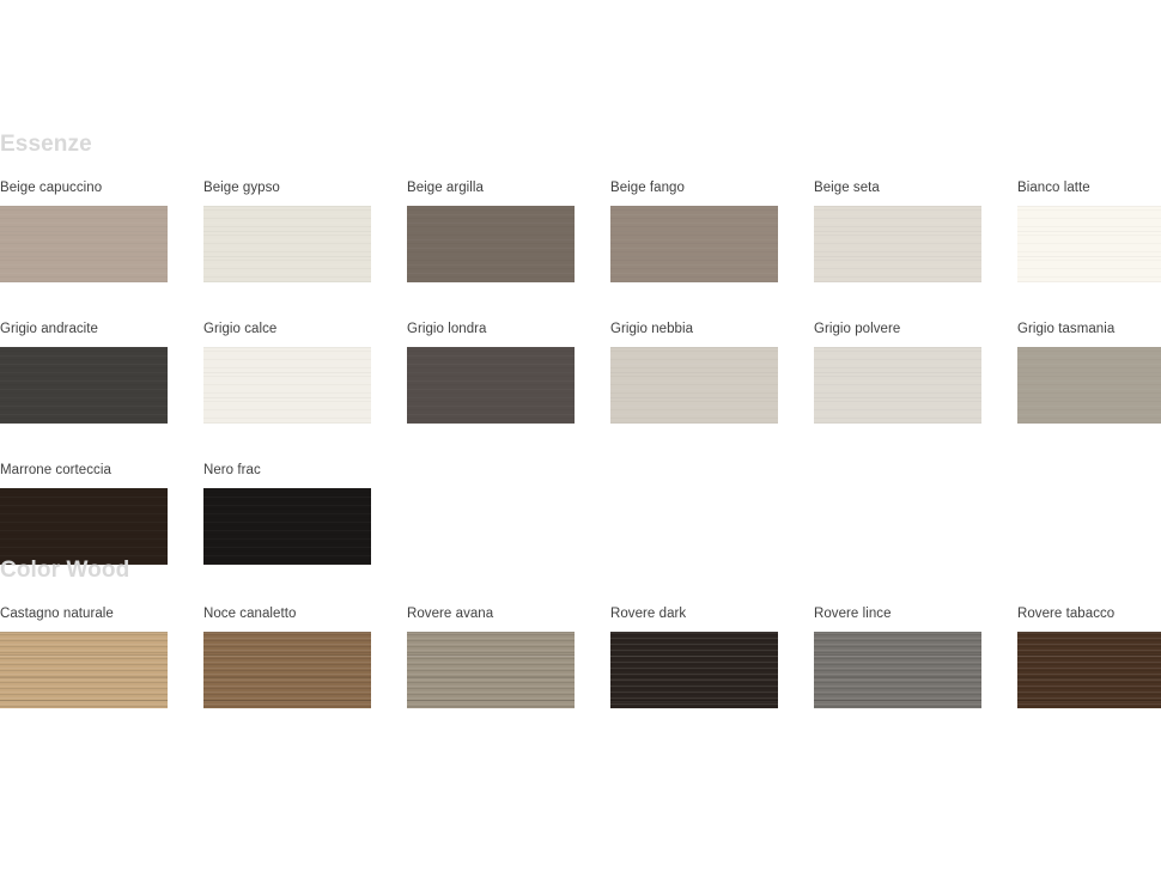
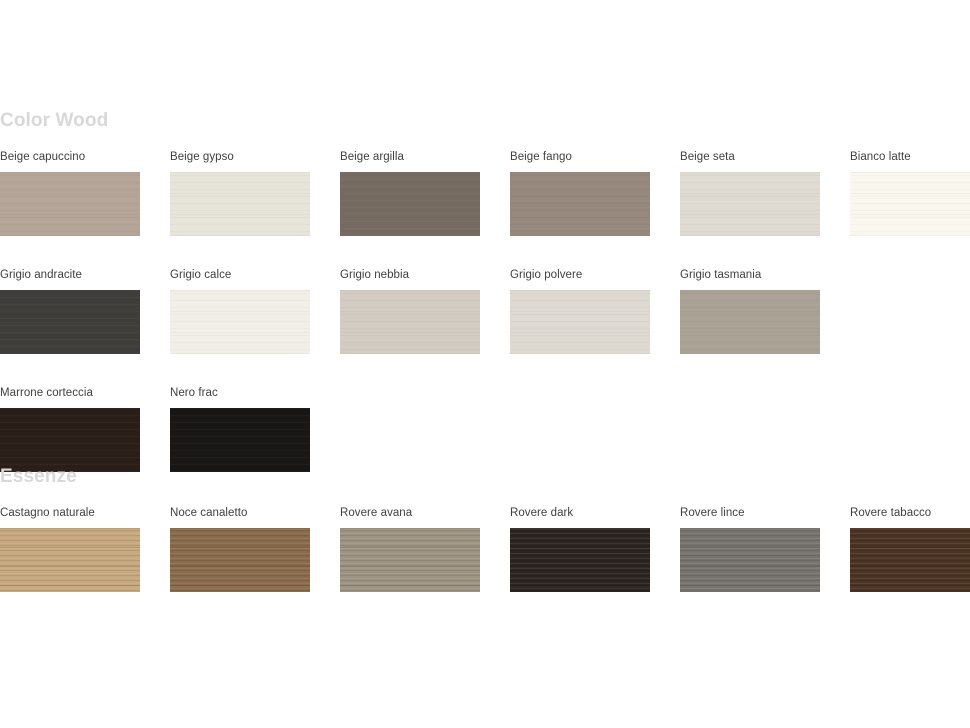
- Essenze
+ Color Wood
  Beige capuccino
  Beige gypso
  Beige argilla
  Beige fango
  Beige seta
  Bianco latte
  Grigio andracite
  Grigio calce
- Grigio londra
  Grigio nebbia
  Grigio polvere
  Grigio tasmania
  Marrone corteccia
  Nero frac
- Color Wood
+ Essenze
  Castagno naturale
  Noce canaletto
  Rovere avana
  Rovere dark
  Rovere lince
  Rovere tabacco
